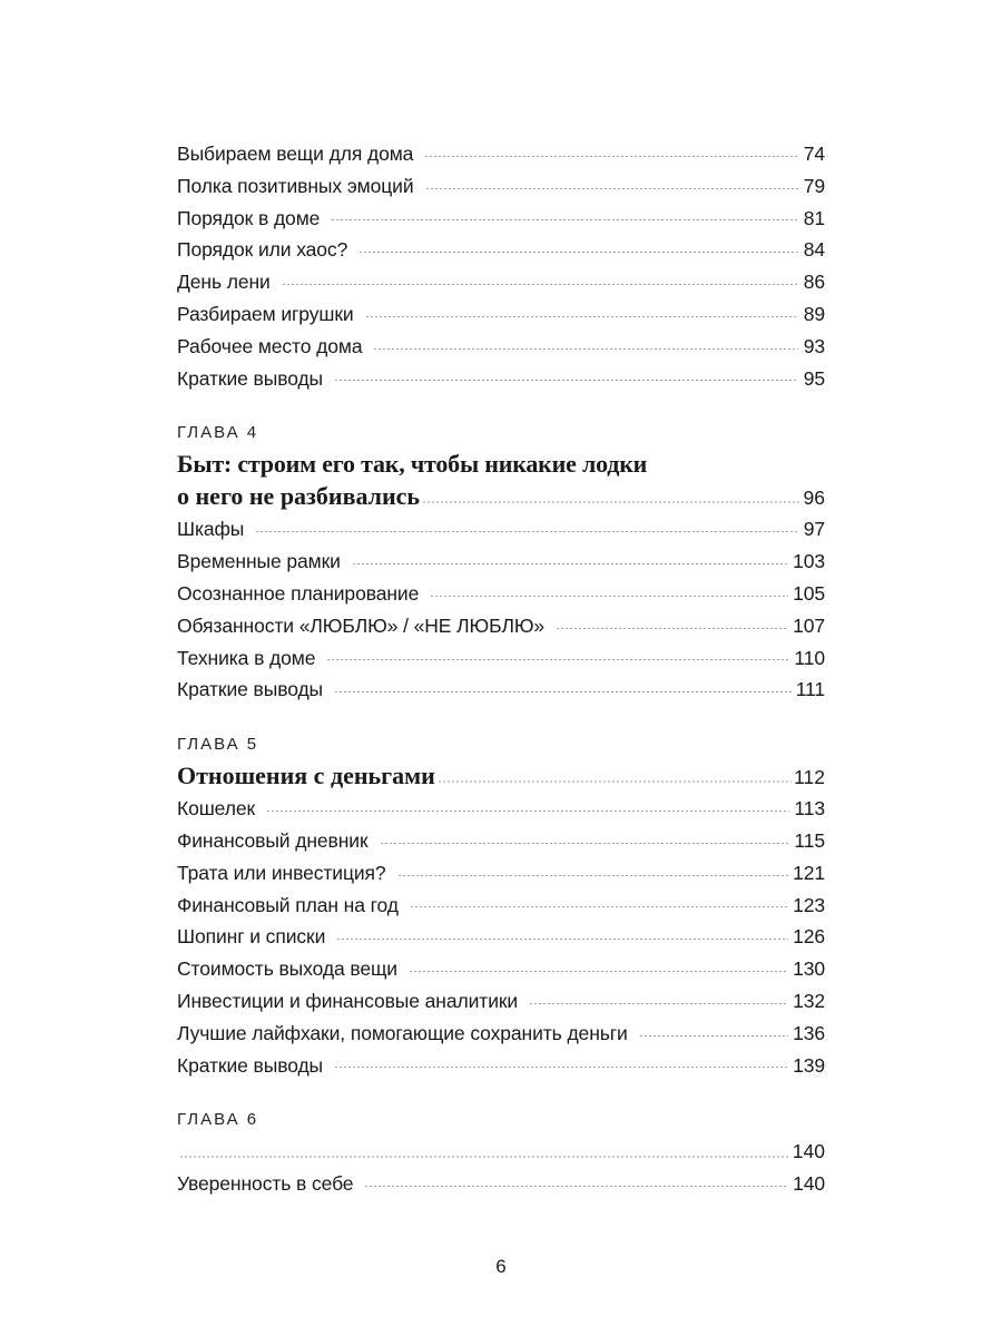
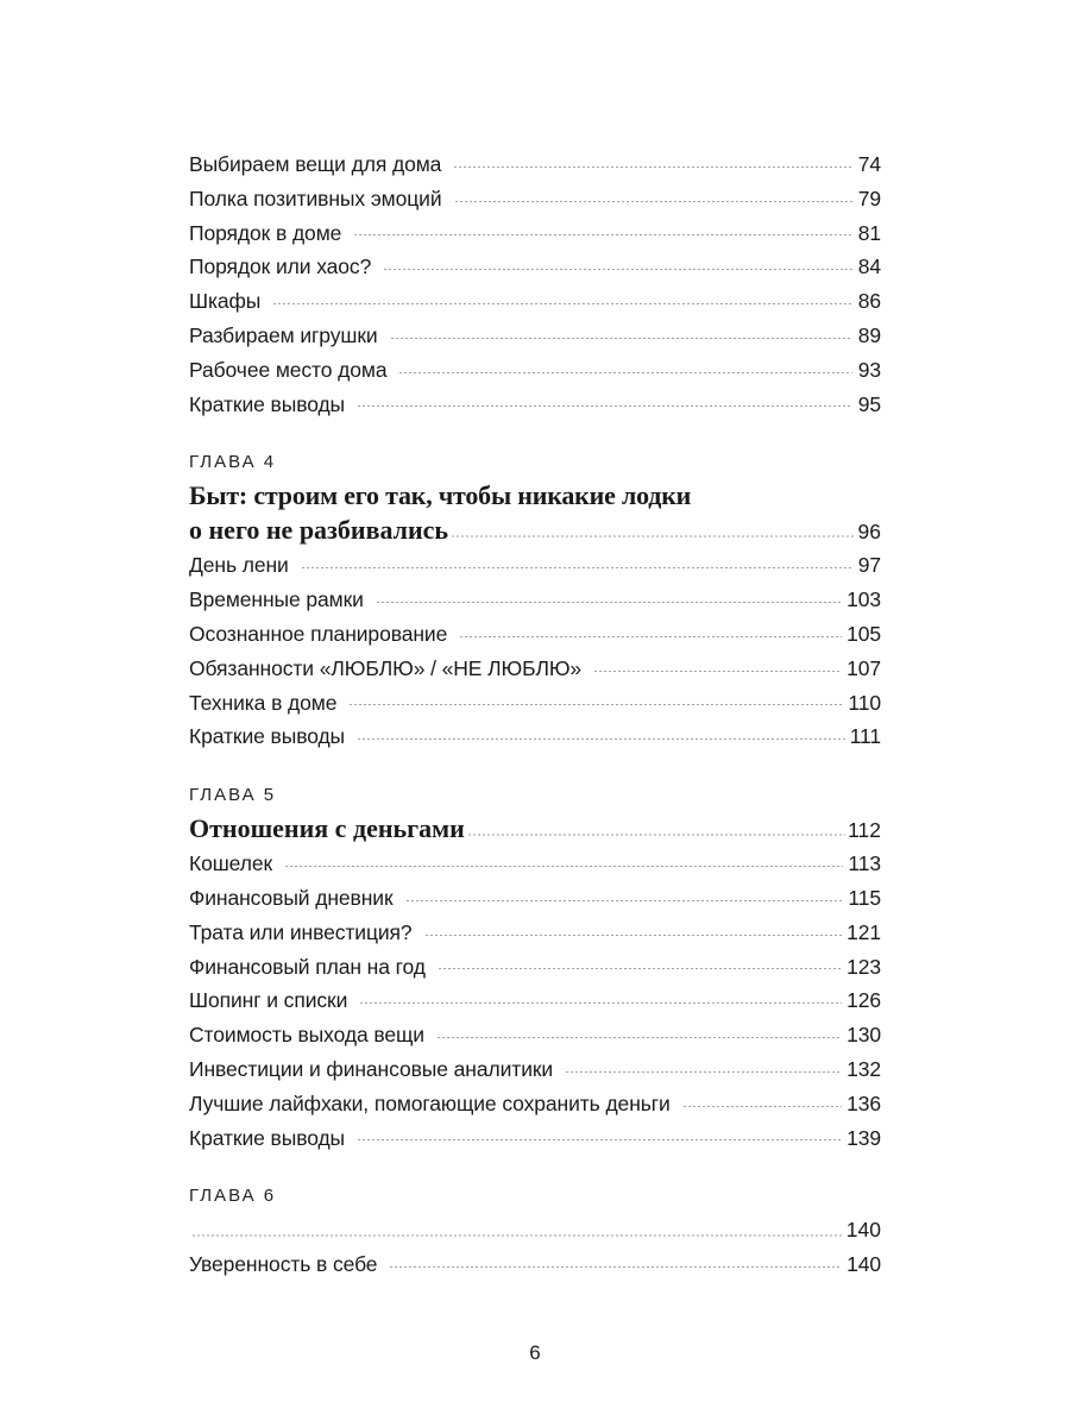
  Выбираем вещи для дома
  74
  Полка позитивных эмоций
  79
  Порядок в доме
  81
  Порядок или хаос?
  84
- День лени
+ Шкафы
  86
  Разбираем игрушки
  89
  Рабочее место дома
  93
  Краткие выводы
  95
  ГЛАВА 4
  Быт: строим его так, чтобы никакие лодки
  о него не разбивались
  96
- Шкафы
+ День лени
  97
  Временные рамки
  103
  Осознанное планирование
  105
  Обязанности «ЛЮБЛЮ» / «НЕ ЛЮБЛЮ»
  107
  Техника в доме
  110
  Краткие выводы
  111
  ГЛАВА 5
  Отношения с деньгами
  112
  Кошелек
  113
  Финансовый дневник
  115
  Трата или инвестиция?
  121
  Финансовый план на год
  123
  Шопинг и списки
  126
  Стоимость выхода вещи
  130
  Инвестиции и финансовые аналитики
  132
  Лучшие лайфхаки, помогающие сохранить деньги
  136
  Краткие выводы
  139
  ГЛАВА 6
  140
  Уверенность в себе
  140
  6
